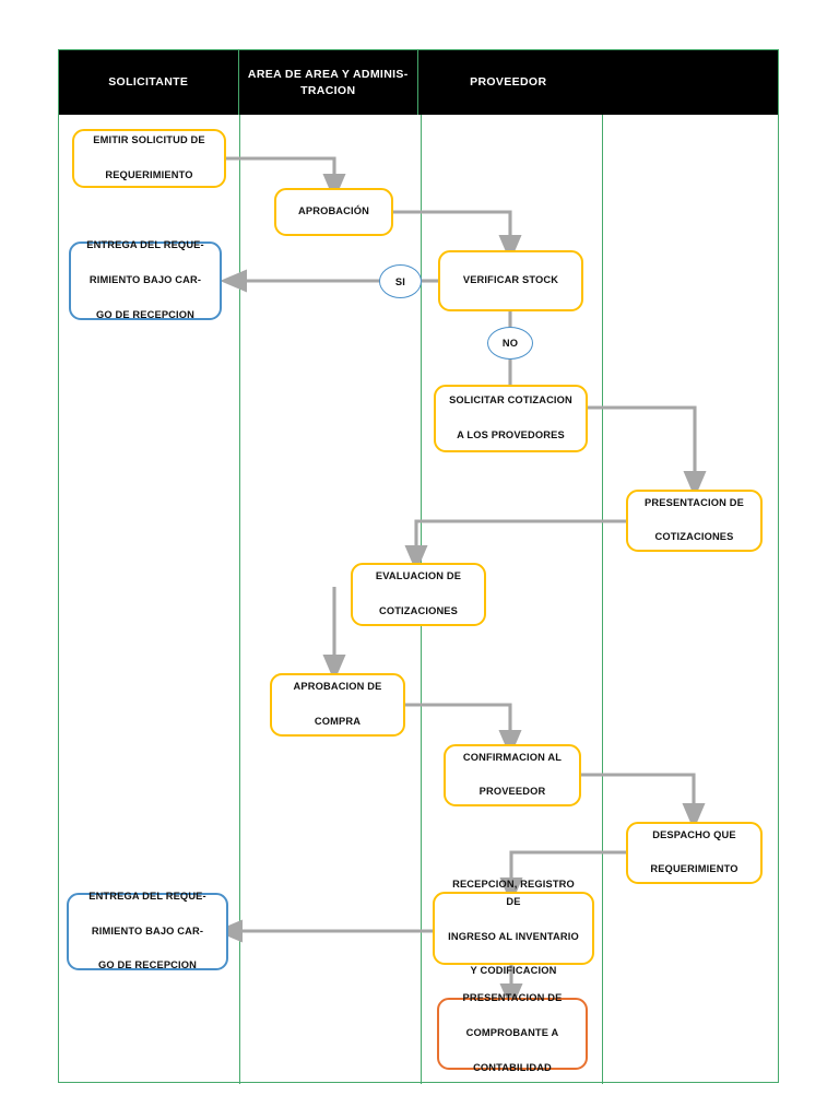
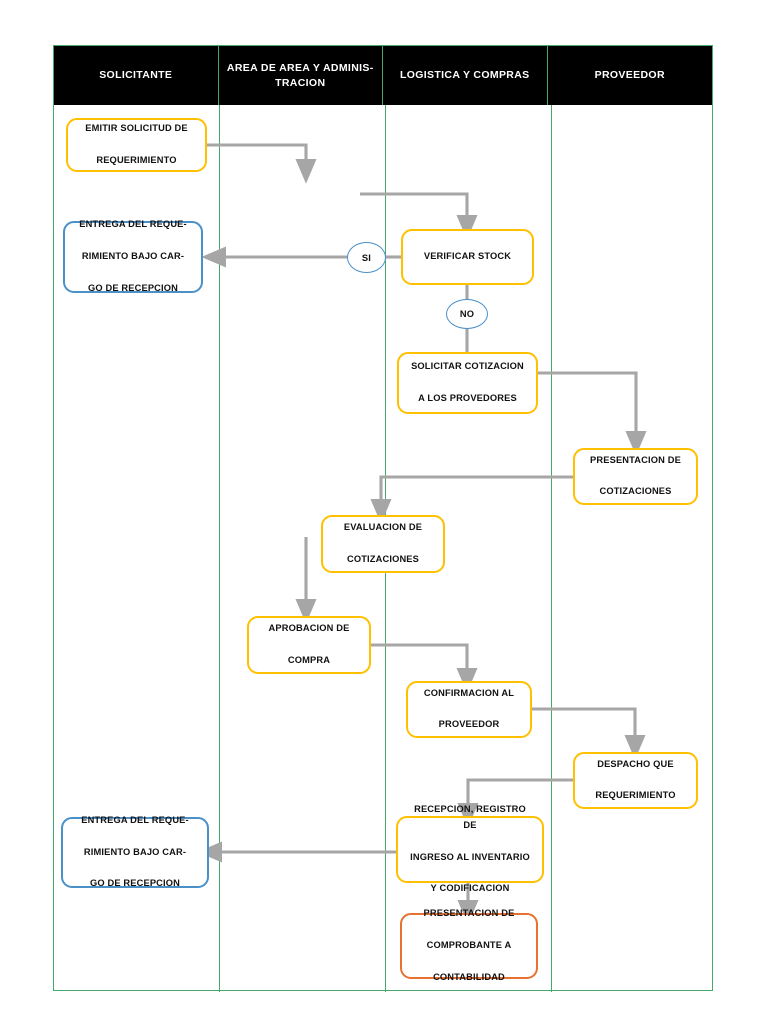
  SOLICITANTE
  AREA DE AREA Y ADMINIS-
  TRACION
+ LOGISTICA Y COMPRAS
  PROVEEDOR
  EMITIR SOLICITUD DE
  REQUERIMIENTO
- APROBACIÓN
  ENTREGA DEL REQUE-
  RIMIENTO BAJO CAR-
  GO DE RECEPCION
  VERIFICAR STOCK
  SOLICITAR COTIZACION
  A LOS PROVEDORES
  PRESENTACION DE
  COTIZACIONES
  EVALUACION DE
  COTIZACIONES
  APROBACION DE
  COMPRA
  CONFIRMACION AL
  PROVEEDOR
  DESPACHO QUE
  REQUERIMIENTO
  RECEPCION, REGISTRO DE
  INGRESO AL INVENTARIO
  Y CODIFICACION
  ENTREGA DEL REQUE-
  RIMIENTO BAJO CAR-
  GO DE RECEPCION
  PRESENTACION DE
  COMPROBANTE A
  CONTABILIDAD
  SI
  NO
